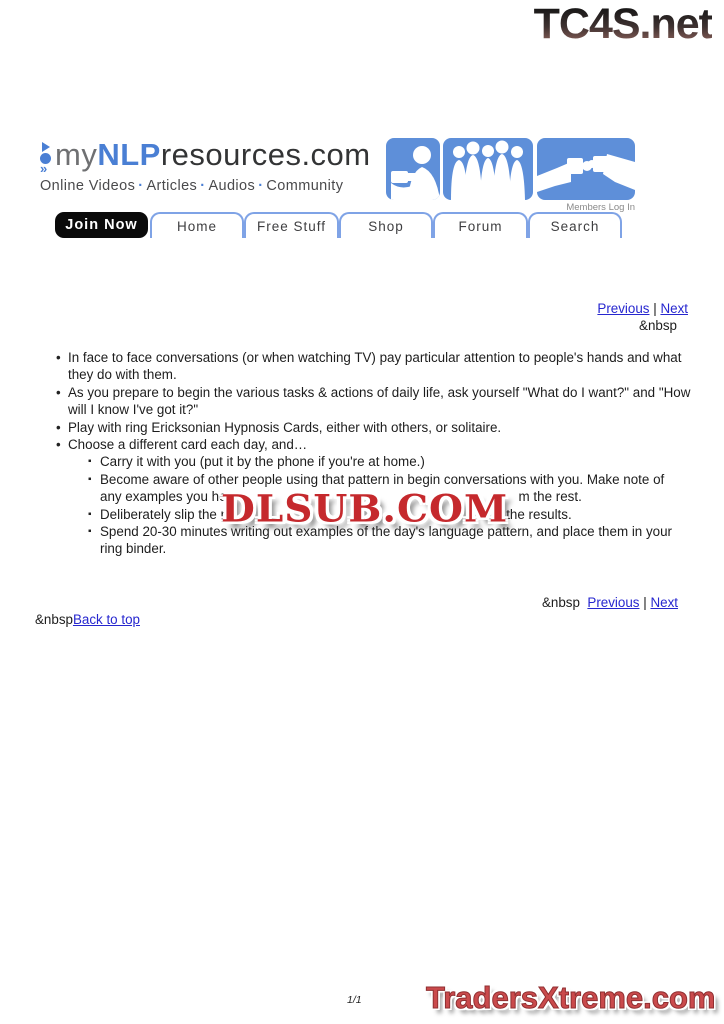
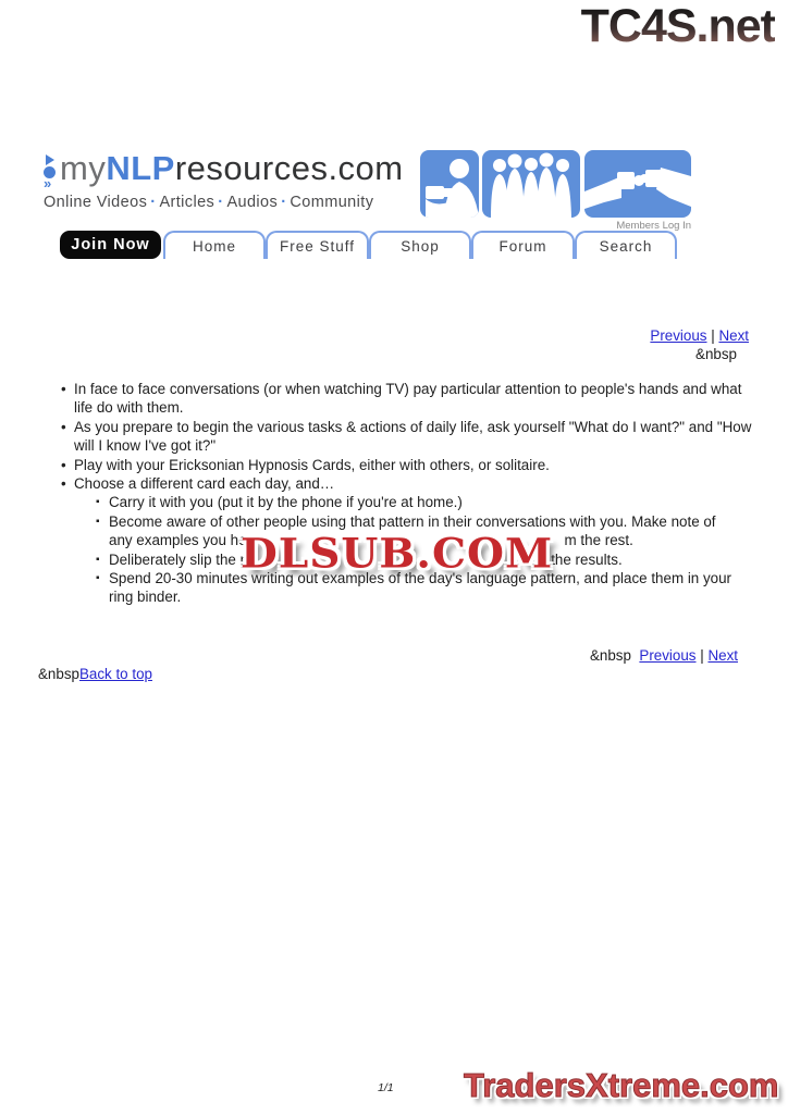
  TC4S.net
  »
  myNLPresources.com
  Online Videos · Articles · Audios · Community
  Members Log In
  Join Now
  Home
  Free Stuff
  Shop
  Forum
  Search
  Previous | Next
  &nbsp
- In face to face conversations (or when watching TV) pay particular attention to people's hands and what they do with them.
+ In face to face conversations (or when watching TV) pay particular attention to people's hands and what life do with them.
  As you prepare to begin the various tasks & actions of daily life, ask yourself "What do I want?" and "How will I know I've got it?"
- Play with ring Ericksonian Hypnosis Cards, either with others, or solitaire.
+ Play with your Ericksonian Hypnosis Cards, either with others, or solitaire.
  Choose a different card each day, and…
  Carry it with you (put it by the phone if you're at home.)
- Become aware of other people using that pattern in begin conversations with you. Make note of
+ Become aware of other people using that pattern in their conversations with you. Make note of
  any examples you he m the rest.
  Deliberately slip the p e the results.
  Spend 20-30 minutes writing out examples of the day's language pattern, and place them in your ring binder.
  DLSUB.COM
  &nbsp Previous | Next
  &nbspBack to top
  1/1
  TradersXtreme.com
